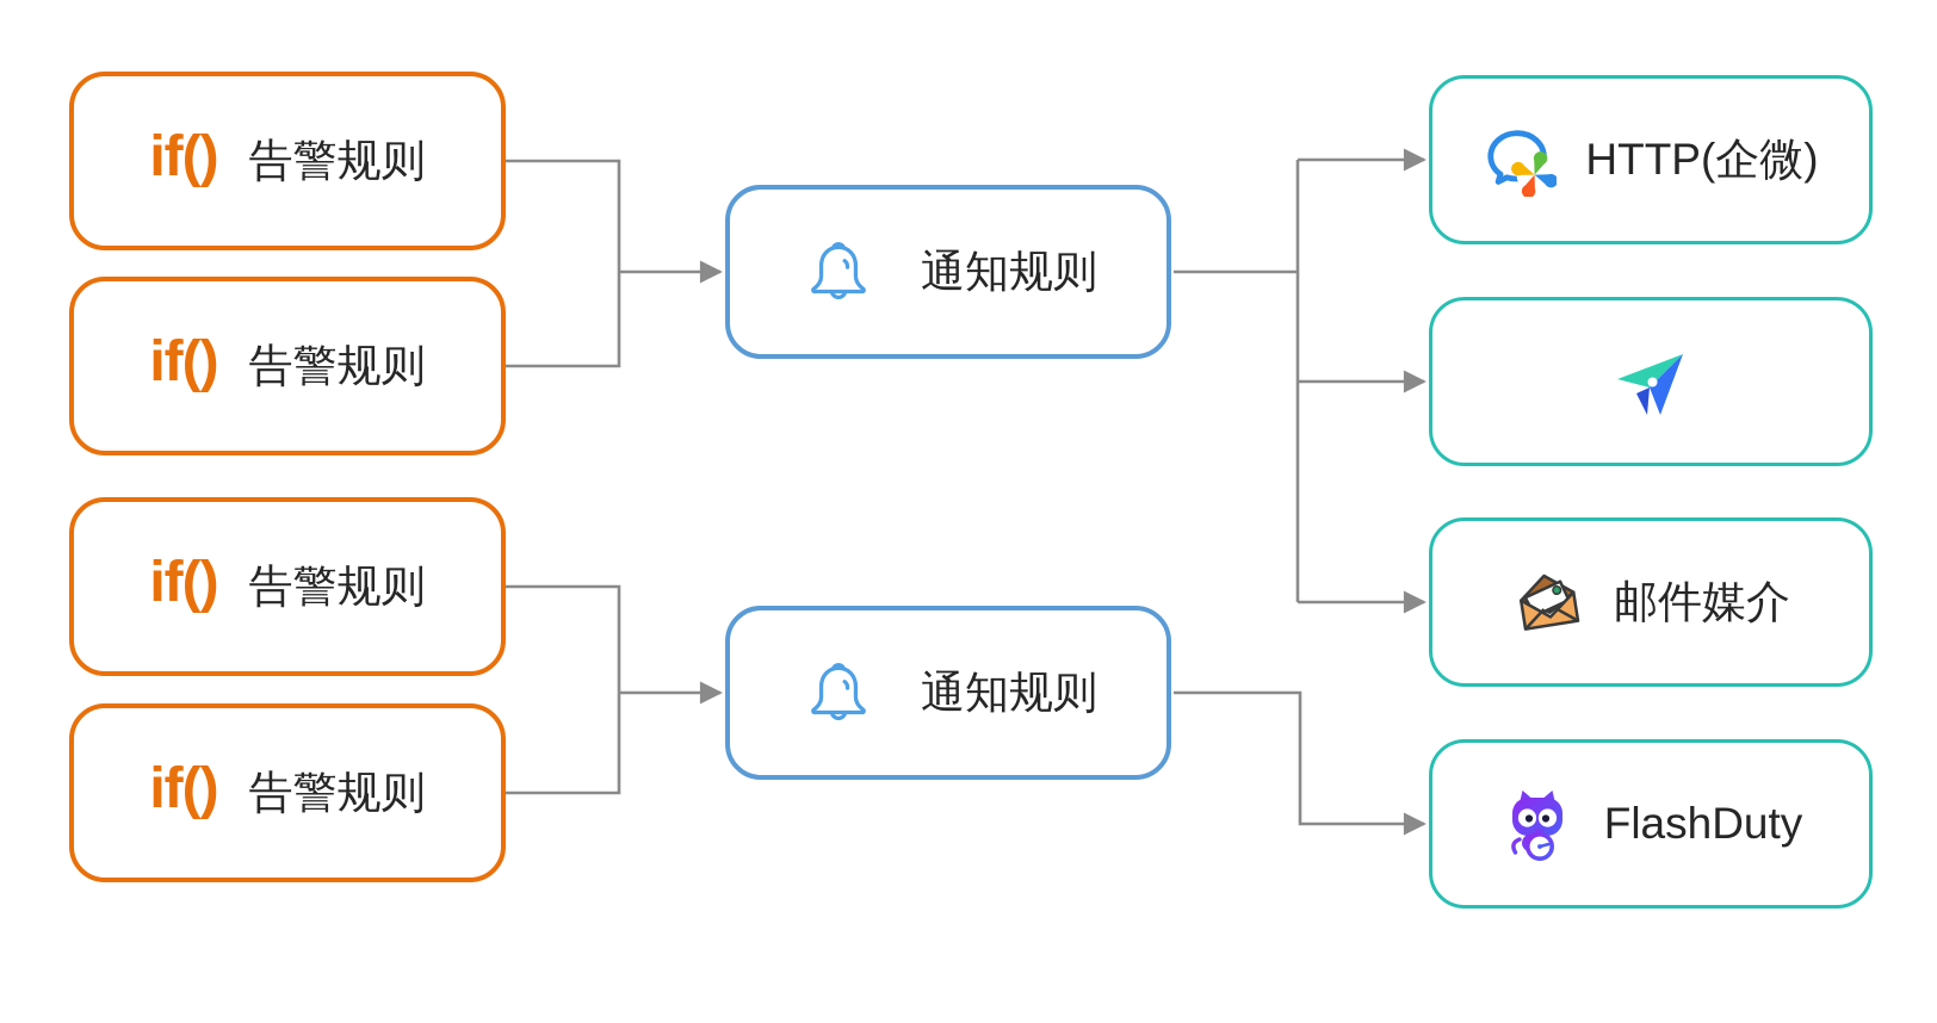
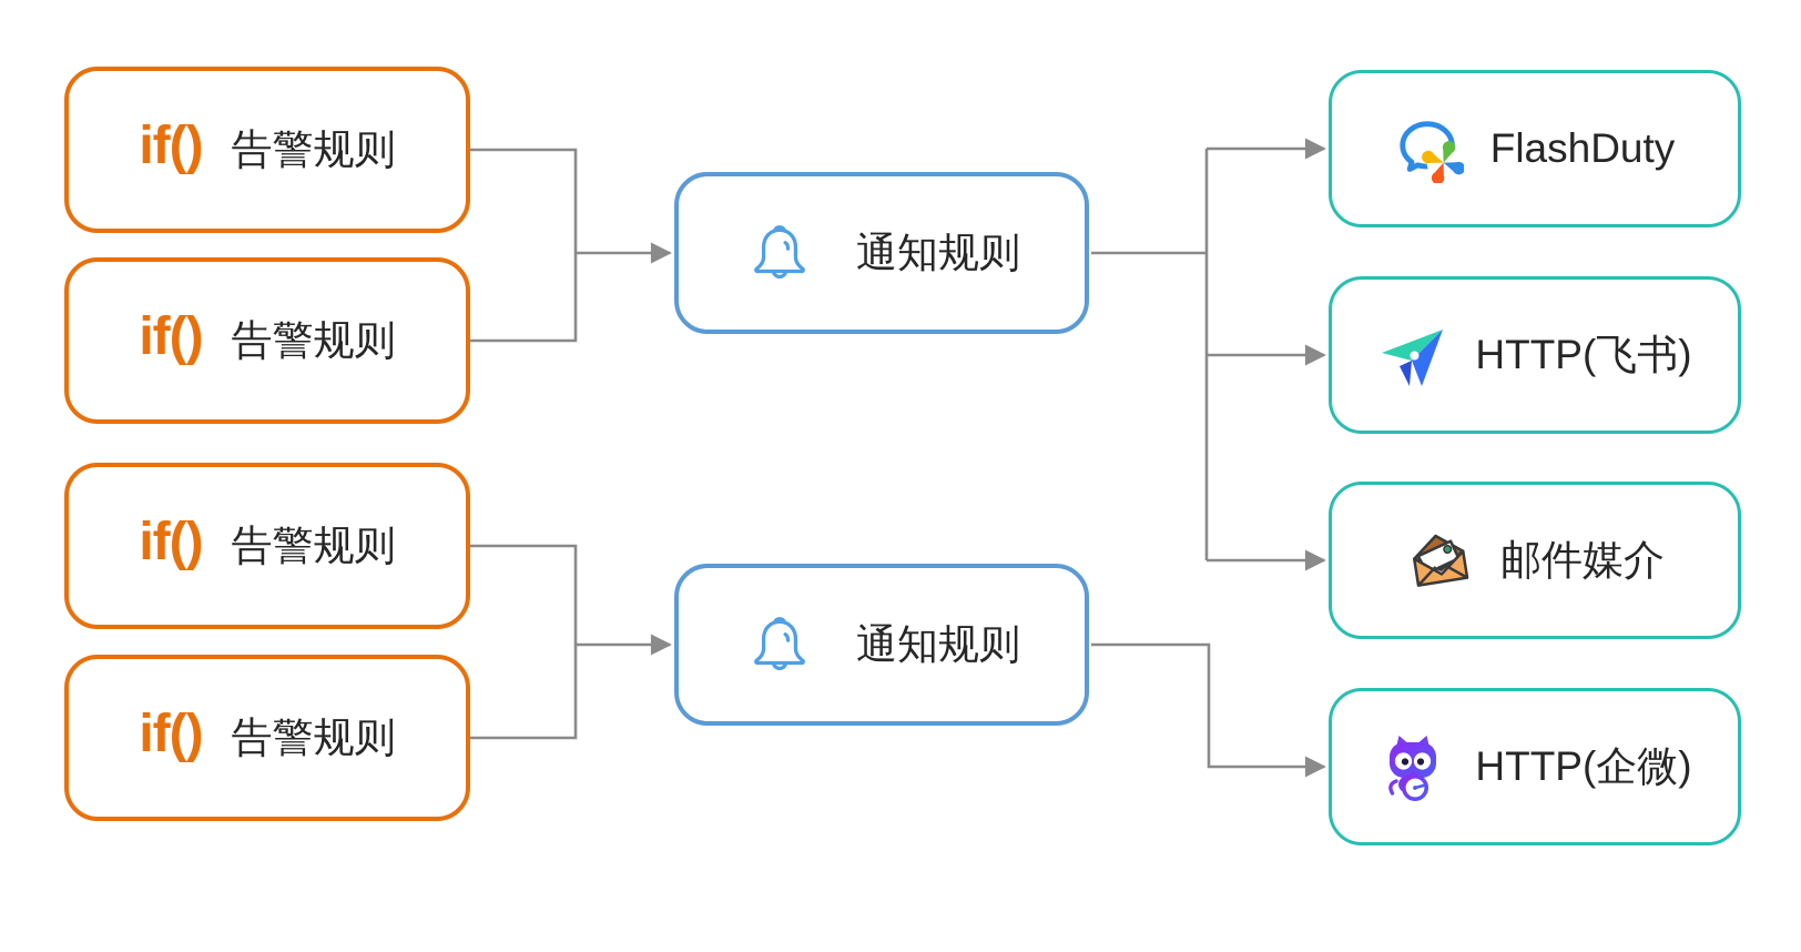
  if()
  告警规则
  if()
  告警规则
  if()
  告警规则
  if()
  告警规则
  通知规则
  通知规则
- HTTP(企微)
+ FlashDuty
+ HTTP(飞书)
  邮件媒介
- FlashDuty
+ HTTP(企微)
